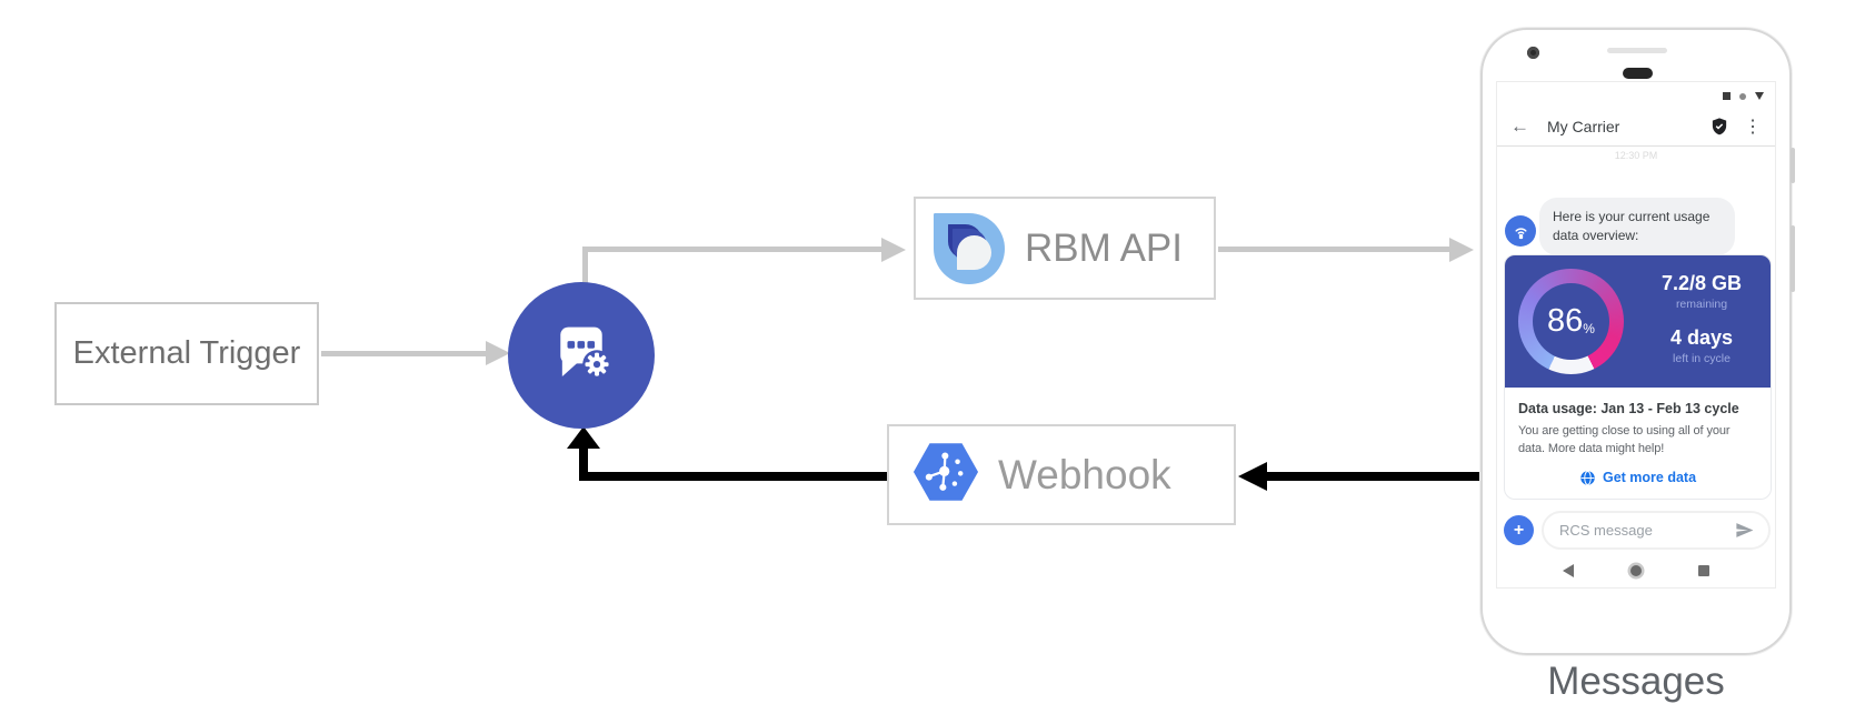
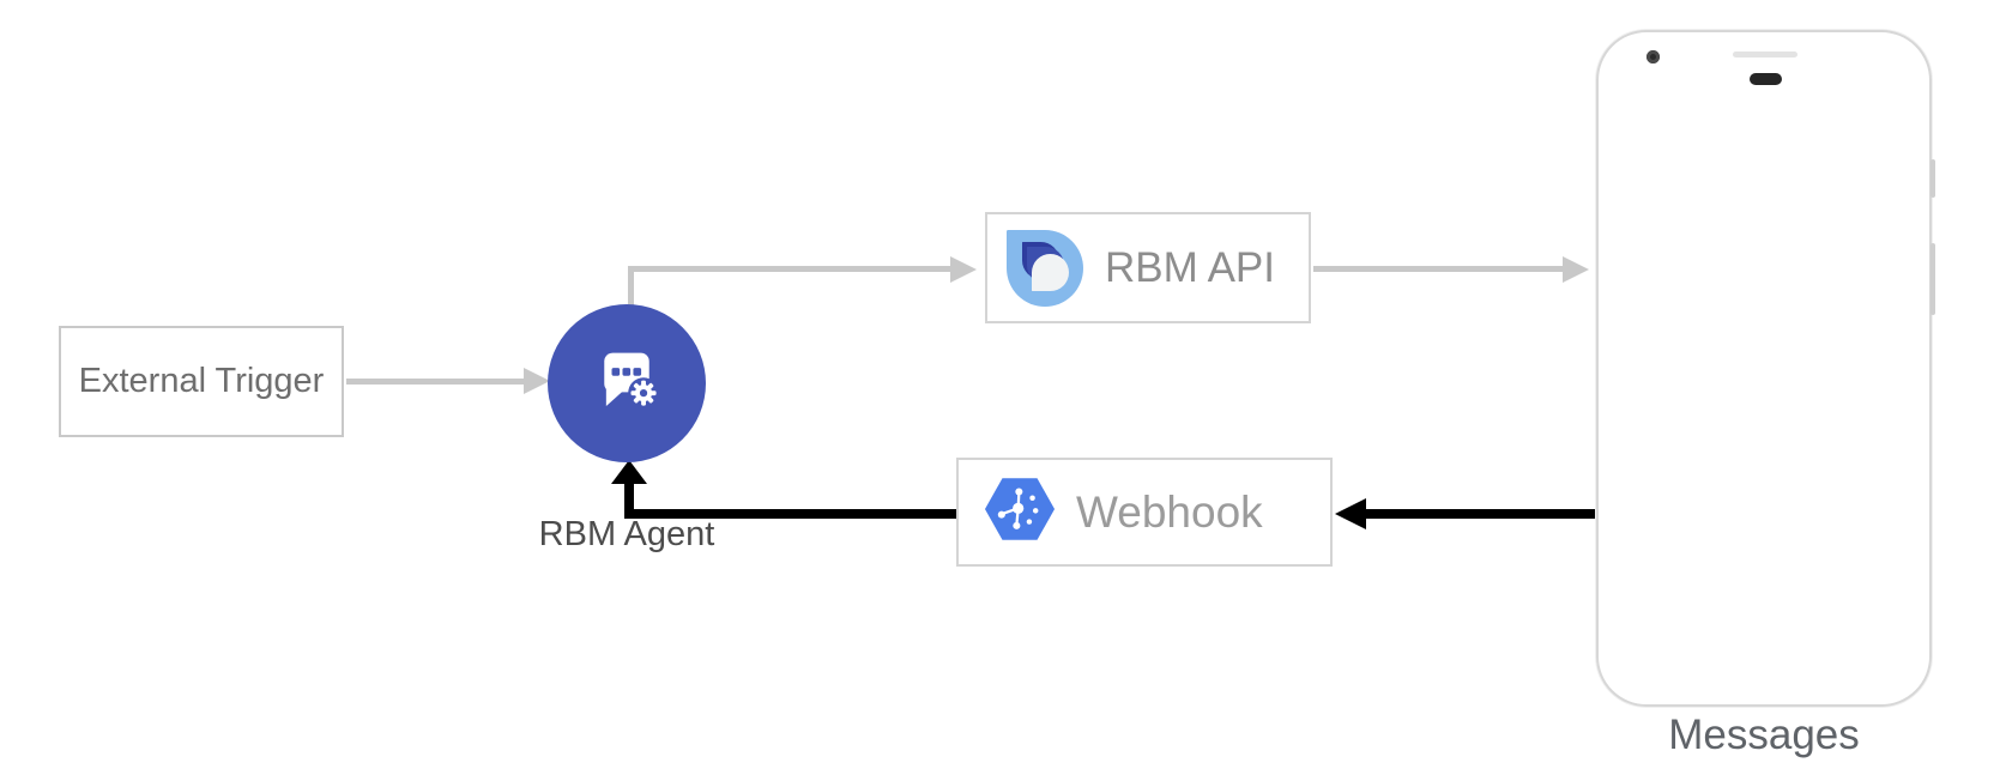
  External Trigger
+ RBM Agent
  RBM API
  Webhook
- ←
- My Carrier
- ⋮
- 12:30 PM
- Here is your current usage data overview:
- 86
- %
- 7.2/8 GB
- remaining
- 4 days
- left in cycle
- Data usage: Jan 13 - Feb 13 cycle
- You are getting close to using all of your data. More data might help!
- Get more data
- +
- RCS message
  Messages
